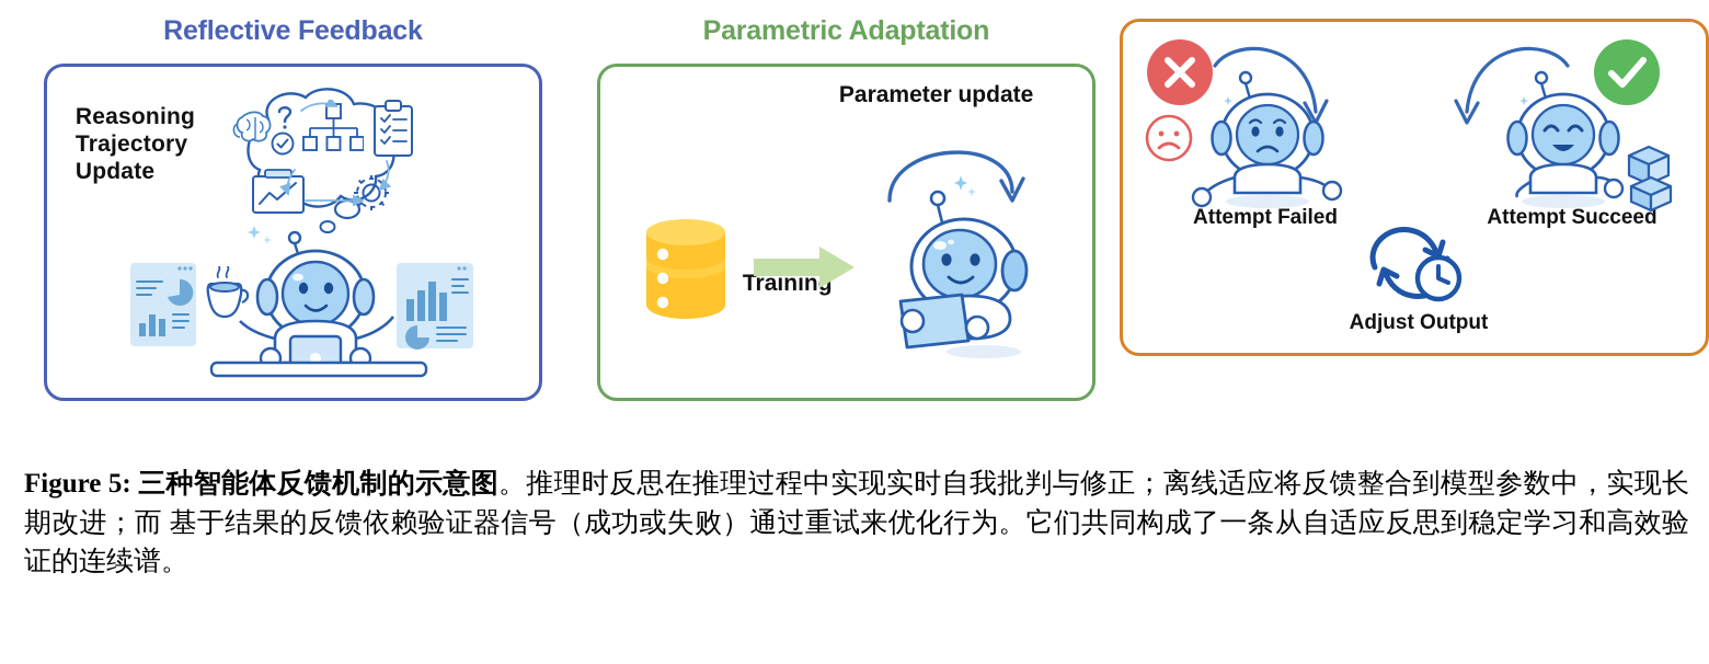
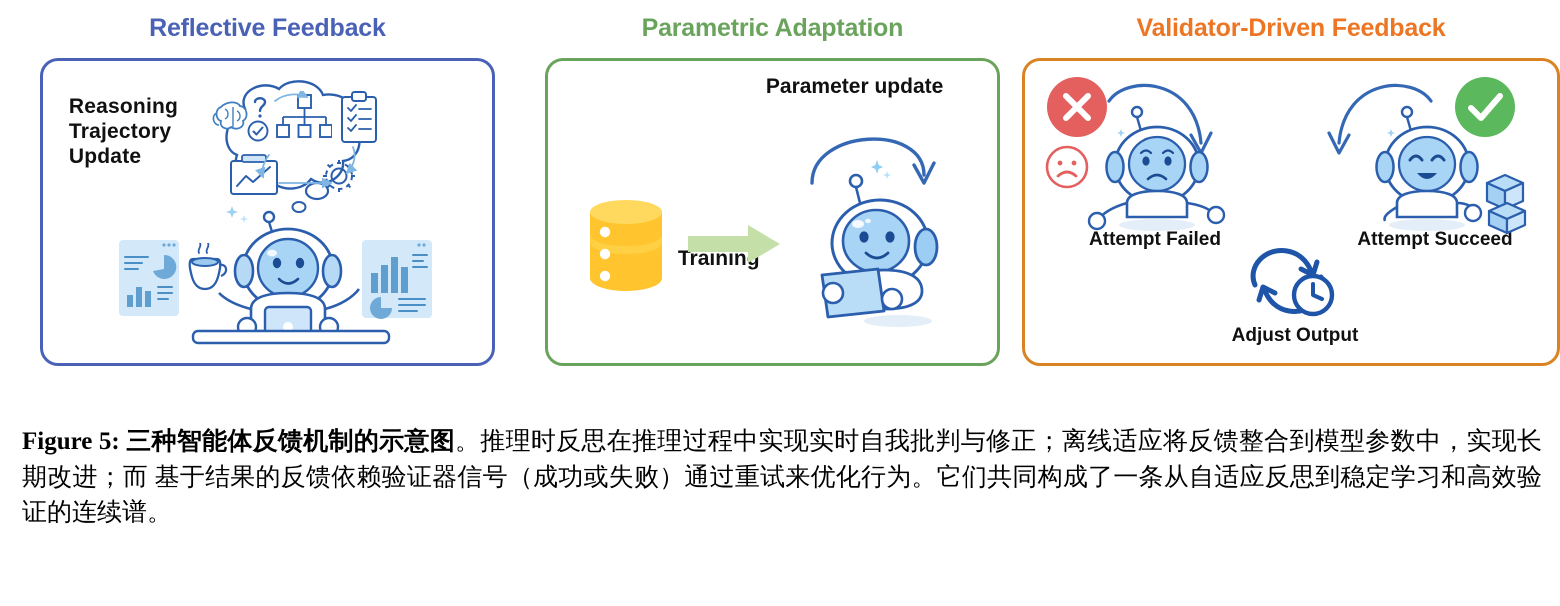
  Reflective Feedback
  Reasoning
  Trajectory
  Update
  Parametric Adaptation
  Parameter update
  Trainin
+ Validator-Driven Feedback
  Attempt Failed
  Attempt Succeed
  Adjust Output
  Figure 5: 三种智能体反馈机制的示意图。推理时反思在推理过程中实现实时自我批判与修正；离线适应将反馈整合到模型参数中，实现长期改进；而 基于结果的反馈依赖验证器信号（成功或失败）通过重试来优化行为。它们共同构成了一条从自适应反思到稳定学习和高效验证的连续谱。
